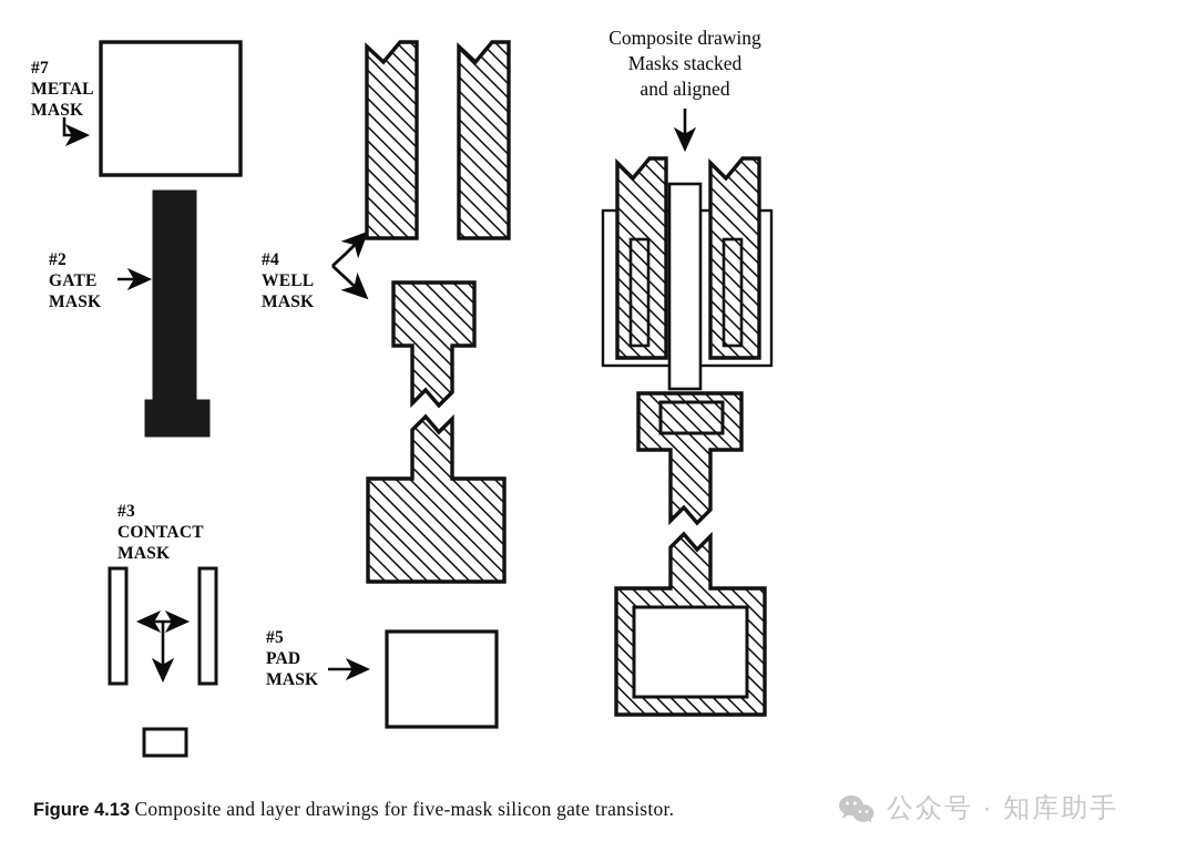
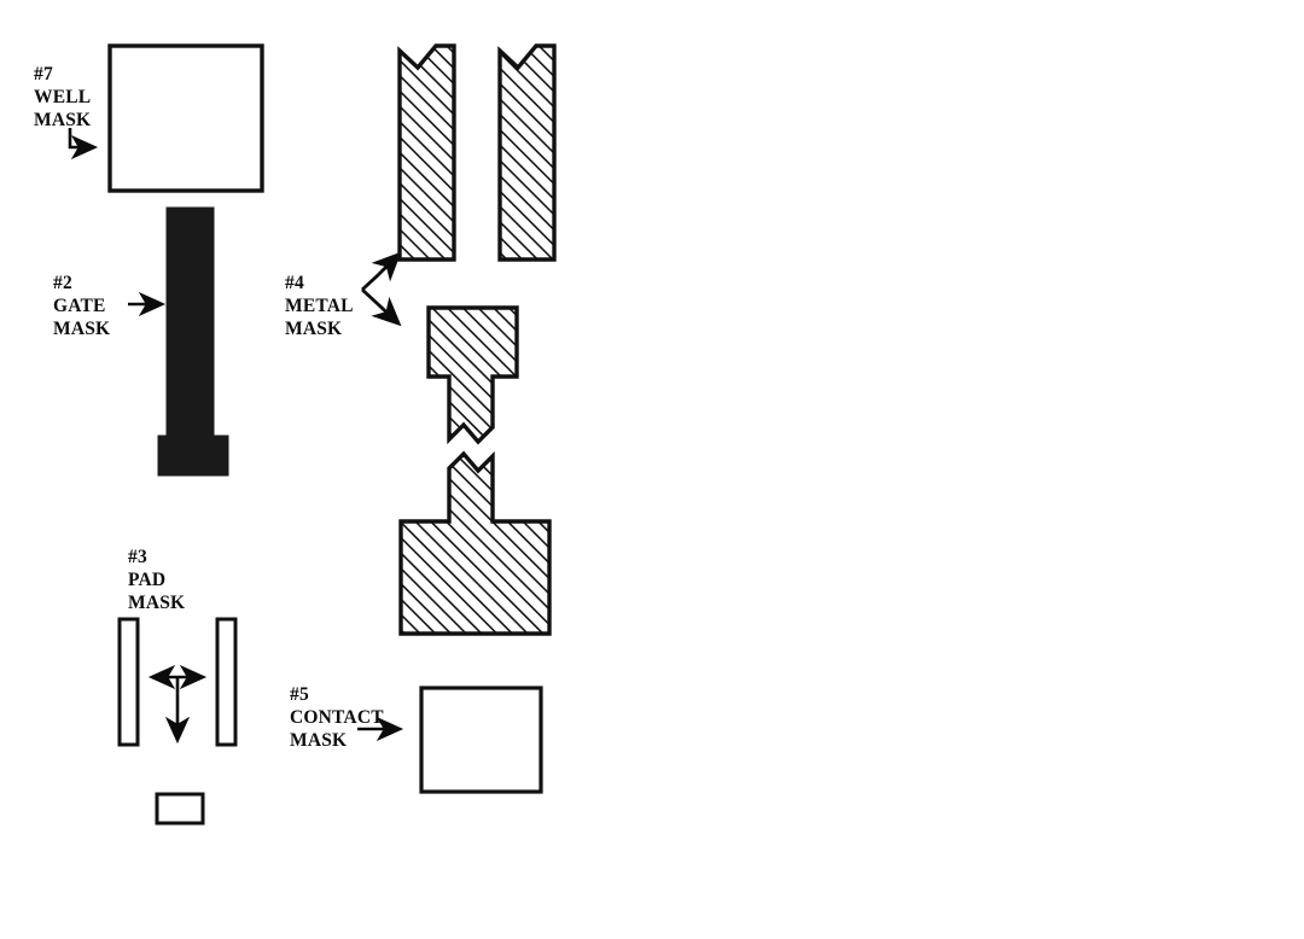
  #7
- METAL
+ WELL
  MASK
  #2
  GATE
  MASK
  #3
- CONTACT
+ PAD
  MASK
  #4
- WELL
+ METAL
  MASK
  #5
- PAD
+ CONTACT
  MASK
- Composite drawing
- Masks stacked
- and aligned
- Figure 4.13 Composite and layer drawings for five-mask silicon gate transistor.
- 公众号 · 知库助手
